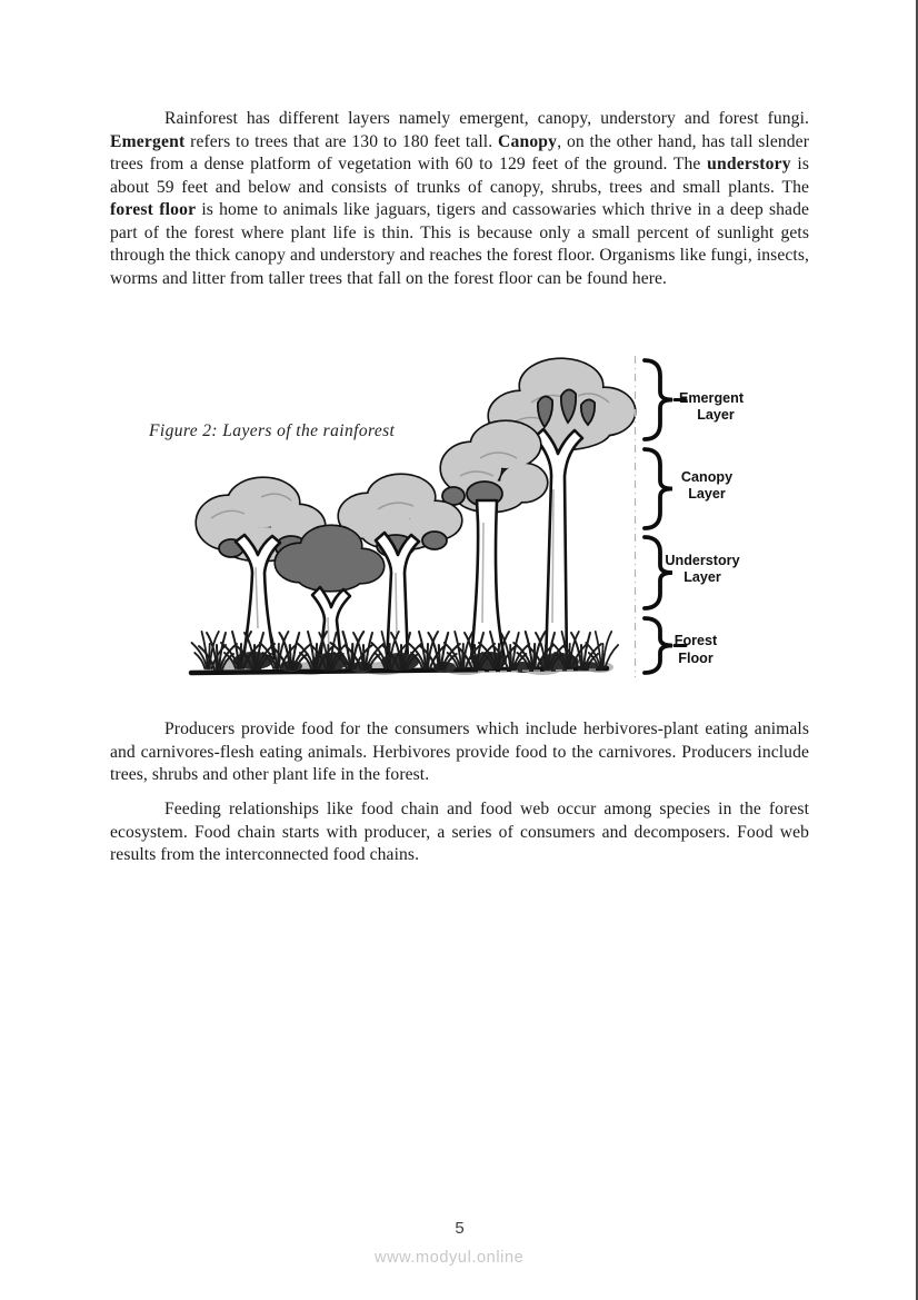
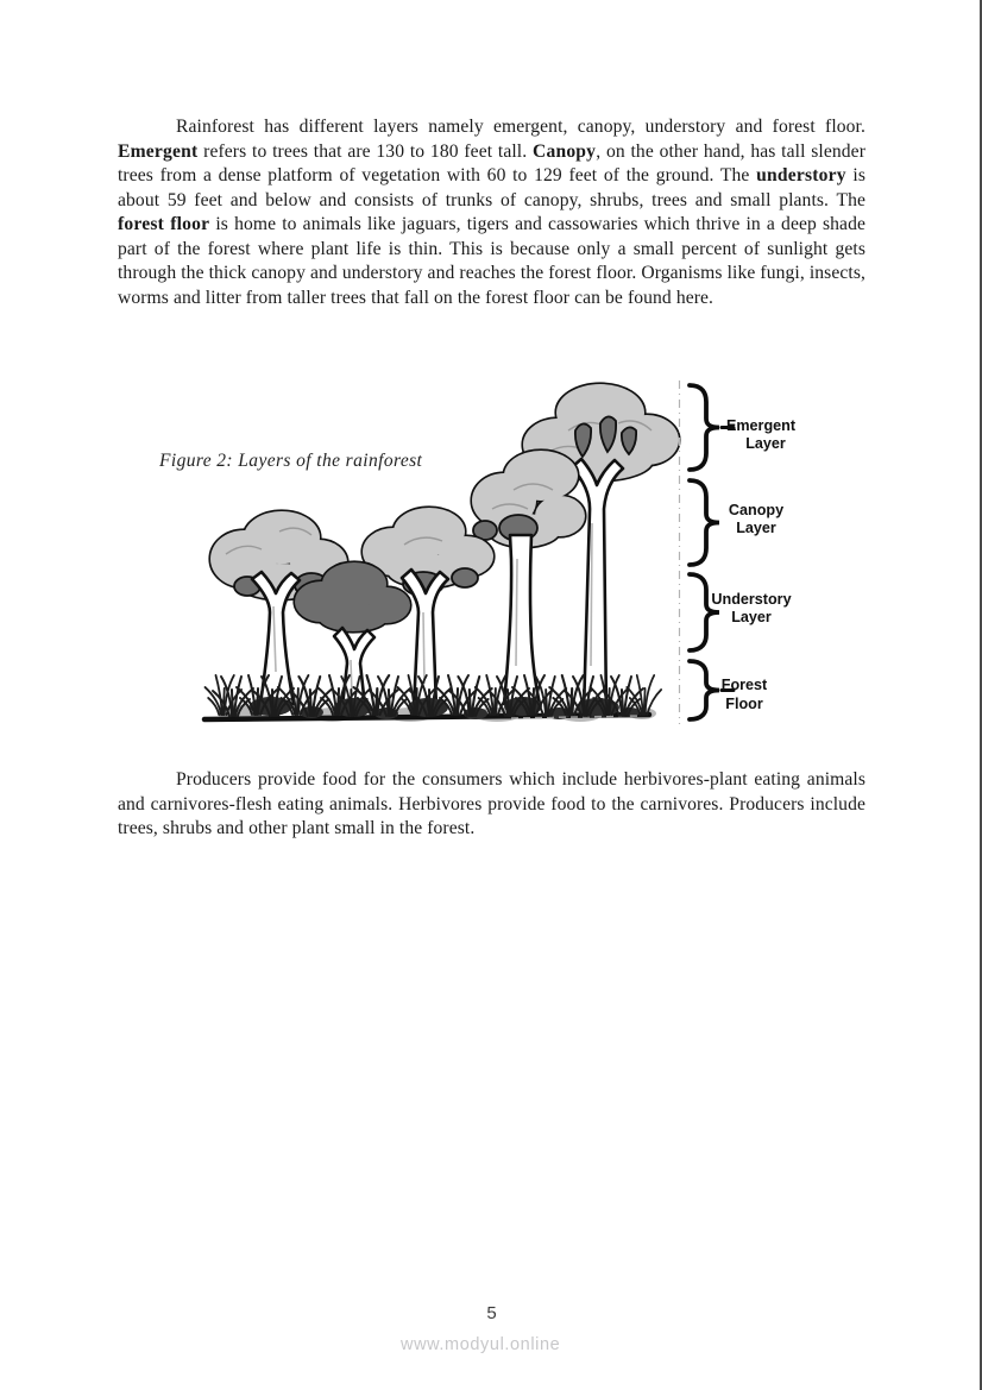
- Rainforest has different layers namely emergent, canopy, understory and forest fungi. Emergent refers to trees that are 130 to 180 feet tall. Canopy, on the other hand, has tall slender trees from a dense platform of vegetation with 60 to 129 feet of the ground. The understory is about 59 feet and below and consists of trunks of canopy, shrubs, trees and small plants. The forest floor is home to animals like jaguars, tigers and cassowaries which thrive in a deep shade part of the forest where plant life is thin. This is because only a small percent of sunlight gets through the thick canopy and understory and reaches the forest floor. Organisms like fungi, insects, worms and litter from taller trees that fall on the forest floor can be found here.
+ Rainforest has different layers namely emergent, canopy, understory and forest floor. Emergent refers to trees that are 130 to 180 feet tall. Canopy, on the other hand, has tall slender trees from a dense platform of vegetation with 60 to 129 feet of the ground. The understory is about 59 feet and below and consists of trunks of canopy, shrubs, trees and small plants. The forest floor is home to animals like jaguars, tigers and cassowaries which thrive in a deep shade part of the forest where plant life is thin. This is because only a small percent of sunlight gets through the thick canopy and understory and reaches the forest floor. Organisms like fungi, insects, worms and litter from taller trees that fall on the forest floor can be found here.
  Figure 2: Layers of the rainforest
  Emergent
  Layer
  Canopy
  Layer
  Understory
  Layer
  Forest
  Floor
- Producers provide food for the consumers which include herbivores-plant eating animals and carnivores-flesh eating animals. Herbivores provide food to the carnivores. Producers include trees, shrubs and other plant life in the forest.
+ Producers provide food for the consumers which include herbivores-plant eating animals and carnivores-flesh eating animals. Herbivores provide food to the carnivores. Producers include trees, shrubs and other plant small in the forest.
- Feeding relationships like food chain and food web occur among species in the forest ecosystem. Food chain starts with producer, a series of consumers and decomposers. Food web results from the interconnected food chains.
  5
  www.modyul.online
